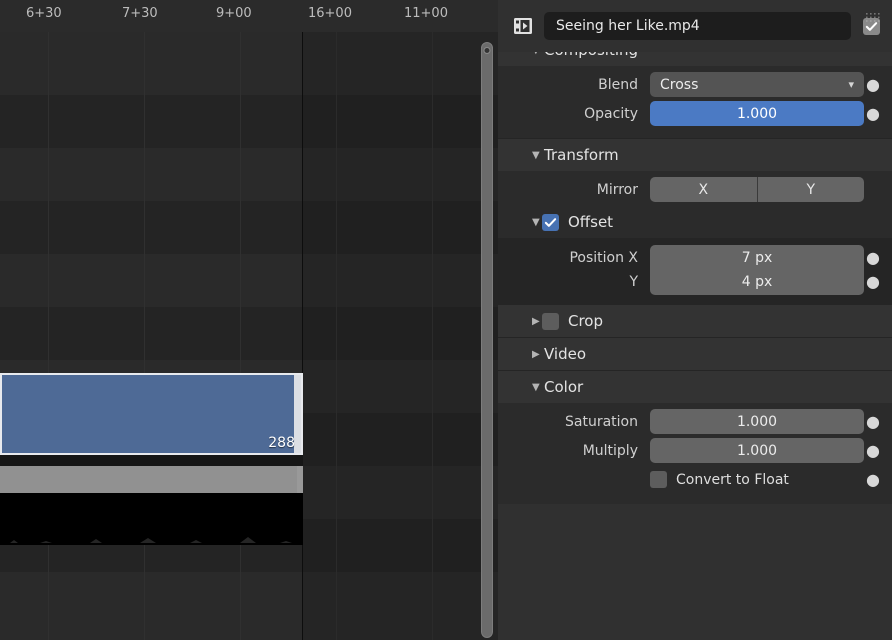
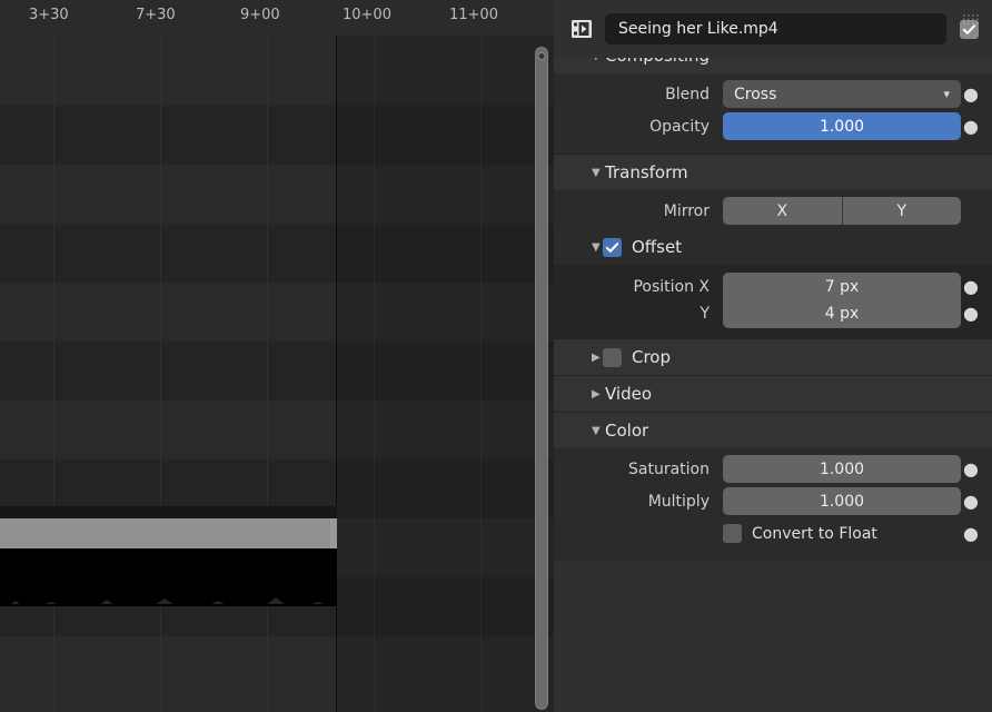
- 6+30
+ 3+30
  7+30
  9+00
- 16+00
+ 10+00
  11+00
- 288
  Seeing her Like.mp4
  Blend
  Cross
  ▾
  ●
  Opacity
  1.000
  ●
  ▼
  Transform
  Mirror
  X
  Y
  ▼
  Offset
  Position X
  7 px
  ●
  Y
  4 px
  ●
  ▶
  Crop
  ▶
  Video
  ▼
  Color
  Saturation
  1.000
  ●
  Multiply
  1.000
  ●
  Convert to Float
  ●
